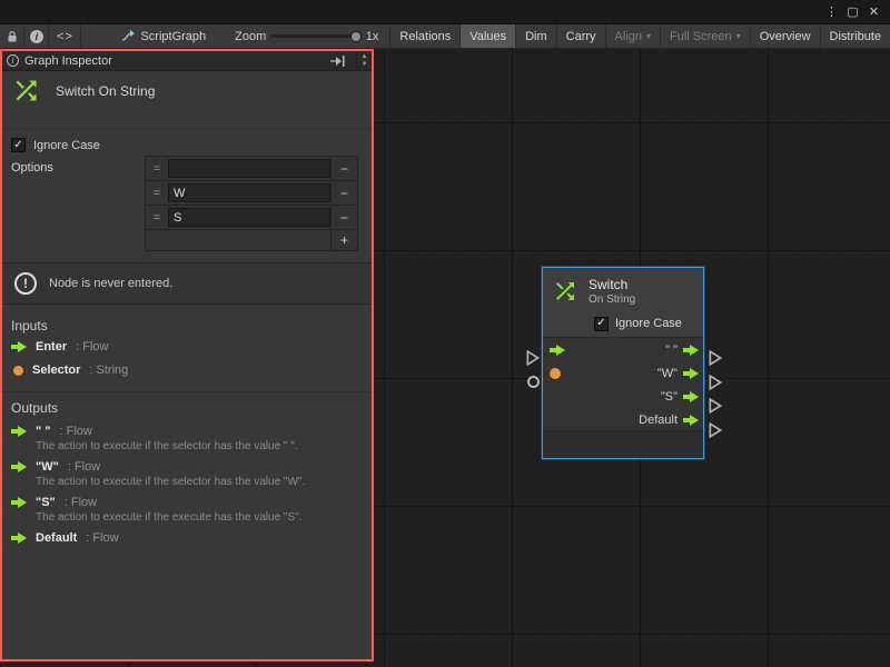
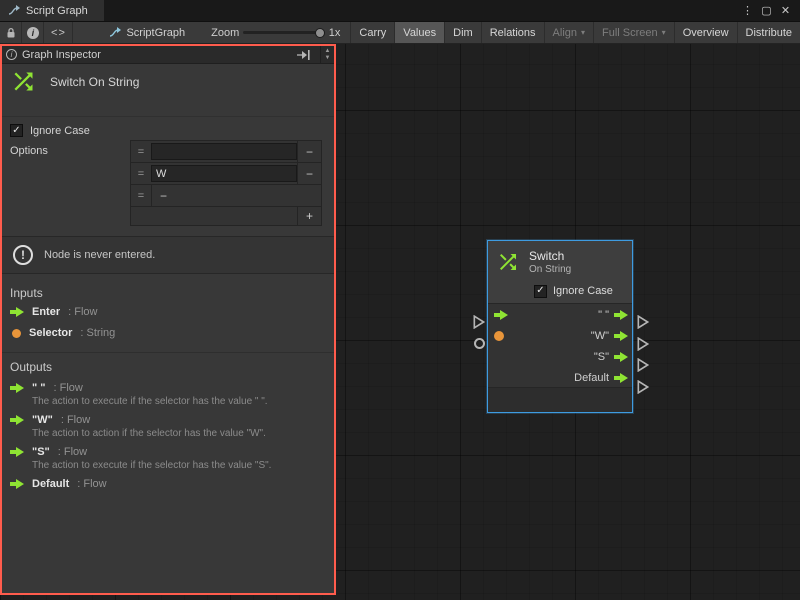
+ Script Graph
  ⋮
  ▢
  ✕
  i
  <>
  ScriptGraph
  Zoom
  1x
- Relations
+ Carry
  Values
  Dim
- Carry
+ Relations
  Align
  ▾
  Full Screen
  ▾
  Overview
  Distribute
  Switch
  On String
  ✓
  Ignore Case
  " "
  "W"
  "S"
  Default
  i
  Graph Inspector
  Switch On String
  ✓
  Ignore Case
  Options
  =
  −
  =
  W
  −
  =
- S
  −
  +
  !
  Node is never entered.
  Inputs
  Enter
  : Flow
  Selector
  : String
  Outputs
  " "
  : Flow
  The action to execute if the selector has the value " ".
  "W"
  : Flow
- The action to execute if the selector has the value "W".
+ The action to action if the selector has the value "W".
  "S"
  : Flow
- The action to execute if the execute has the value "S".
+ The action to execute if the selector has the value "S".
  Default
  : Flow
